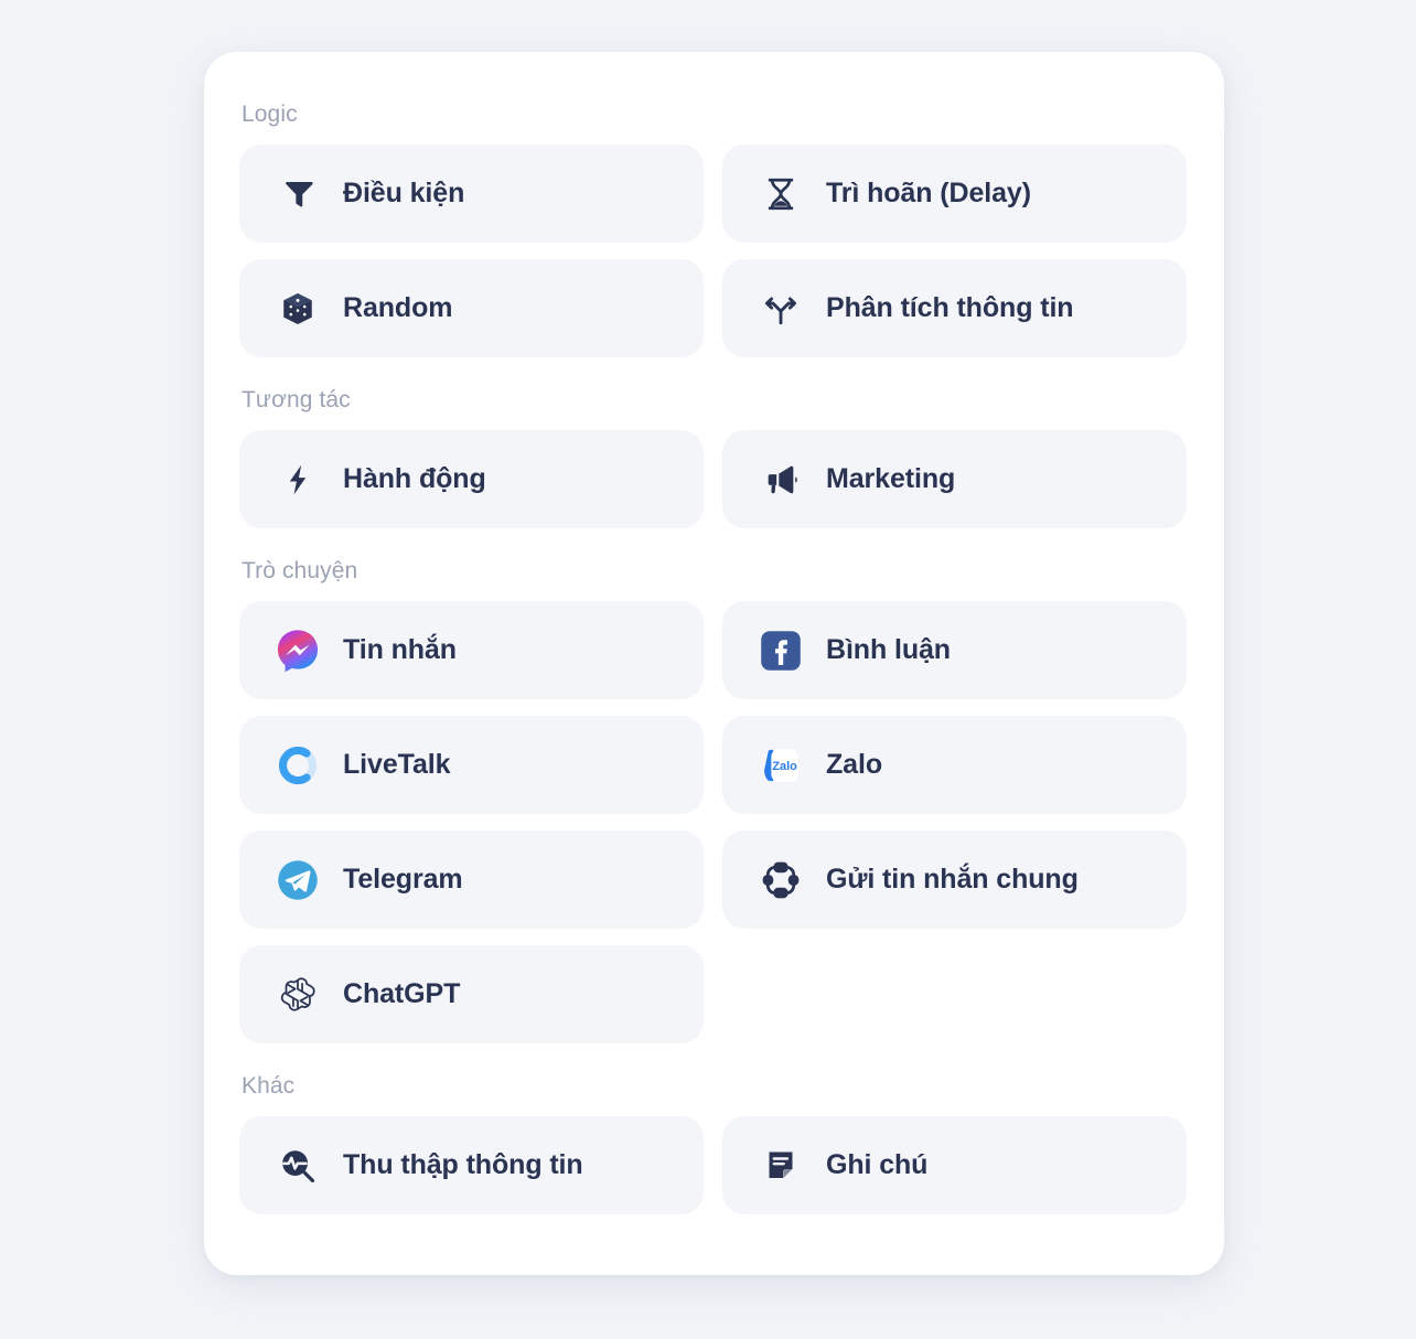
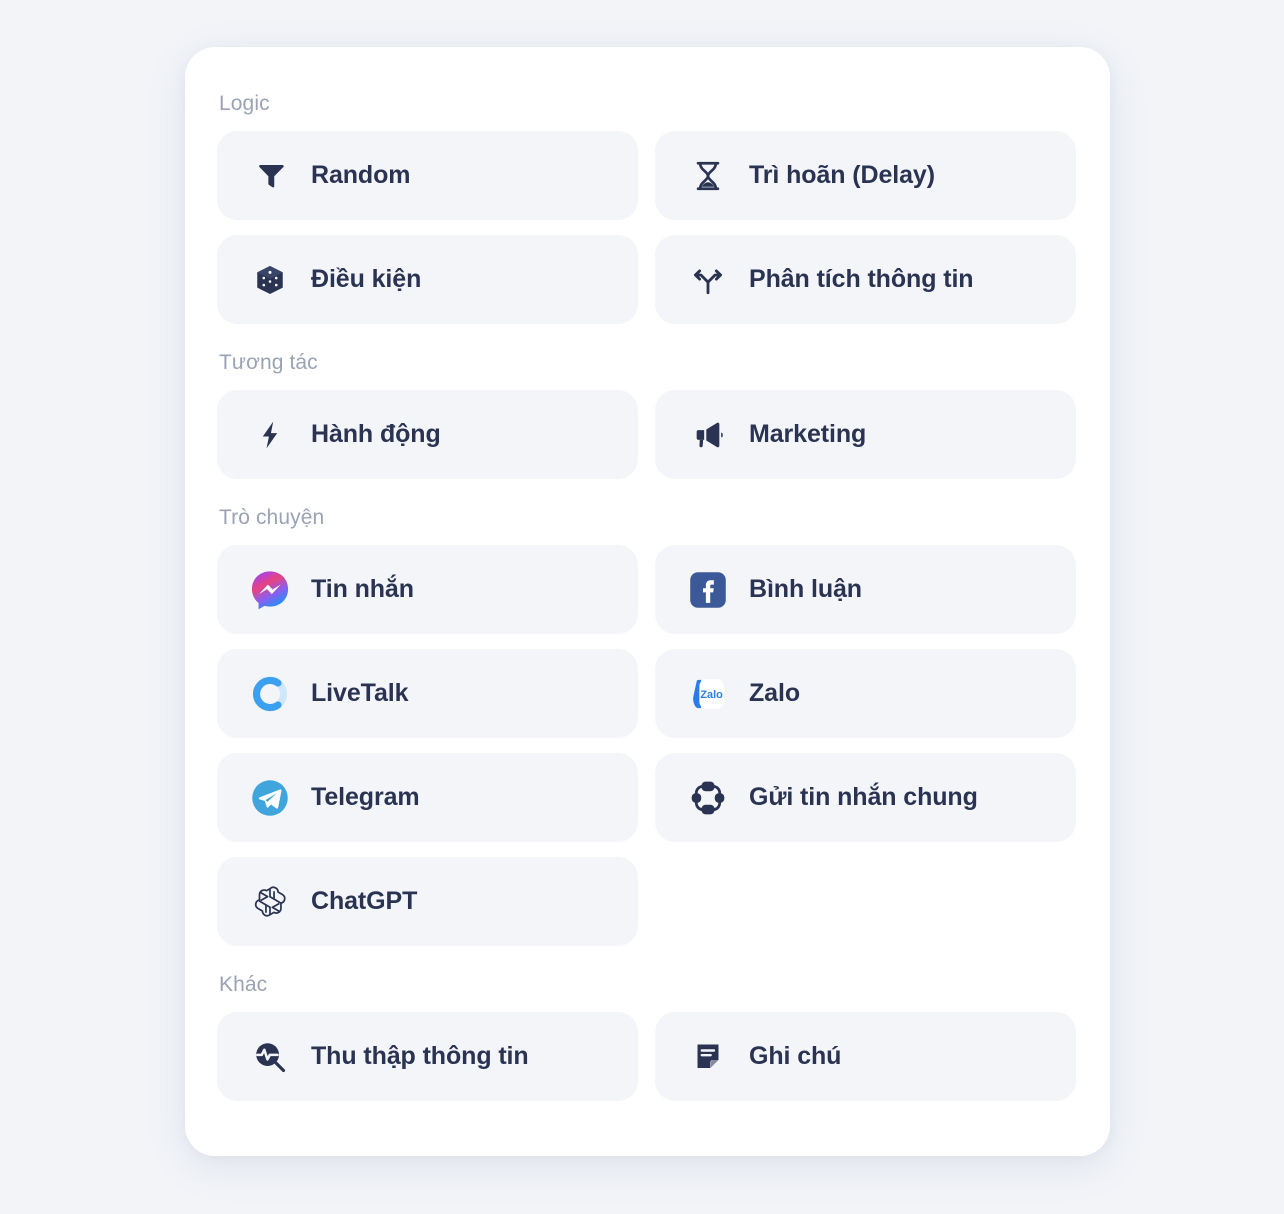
  Logic
- Điều kiện
+ Random
  Trì hoãn (Delay)
- Random
+ Điều kiện
  Phân tích thông tin
  Tương tác
  Hành động
  Marketing
  Trò chuyện
  Tin nhắn
  Bình luận
  LiveTalk
  Zalo
  Zalo
  Telegram
  Gửi tin nhắn chung
  ChatGPT
  Khác
  Thu thập thông tin
  Ghi chú
